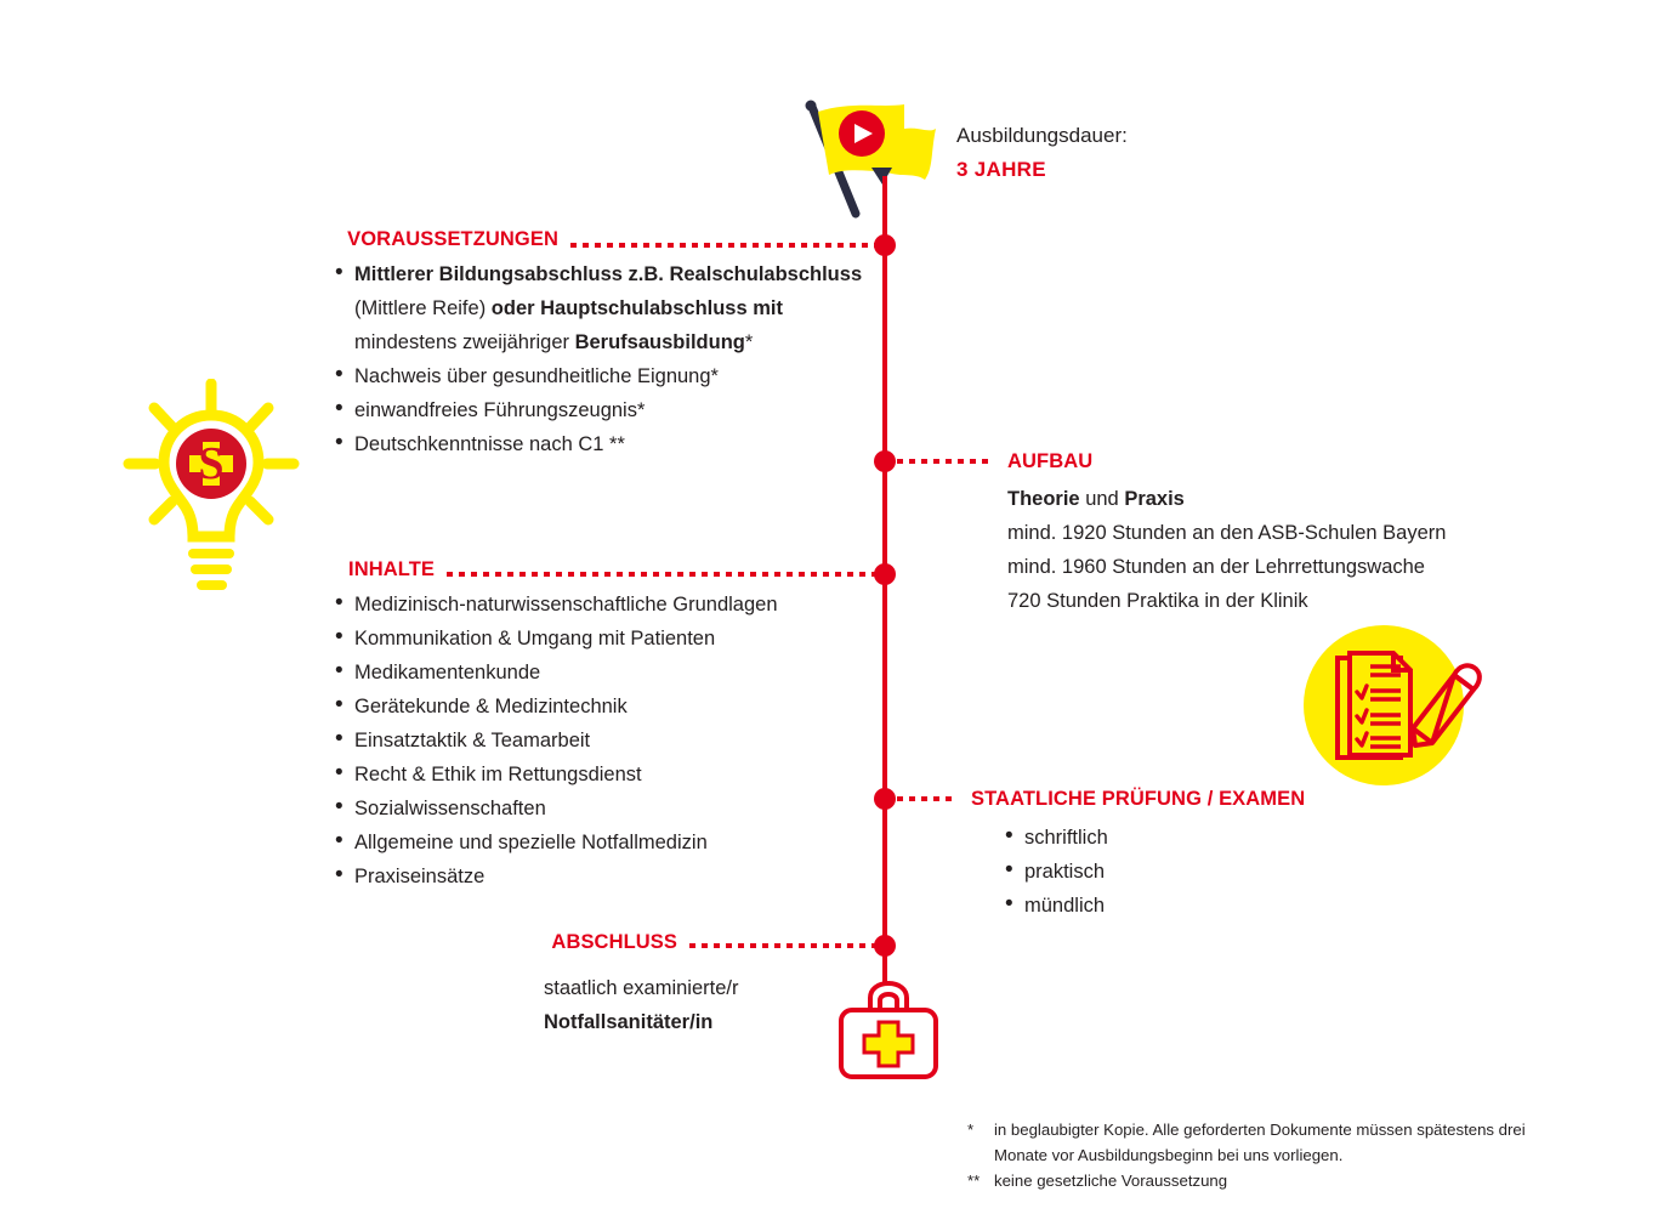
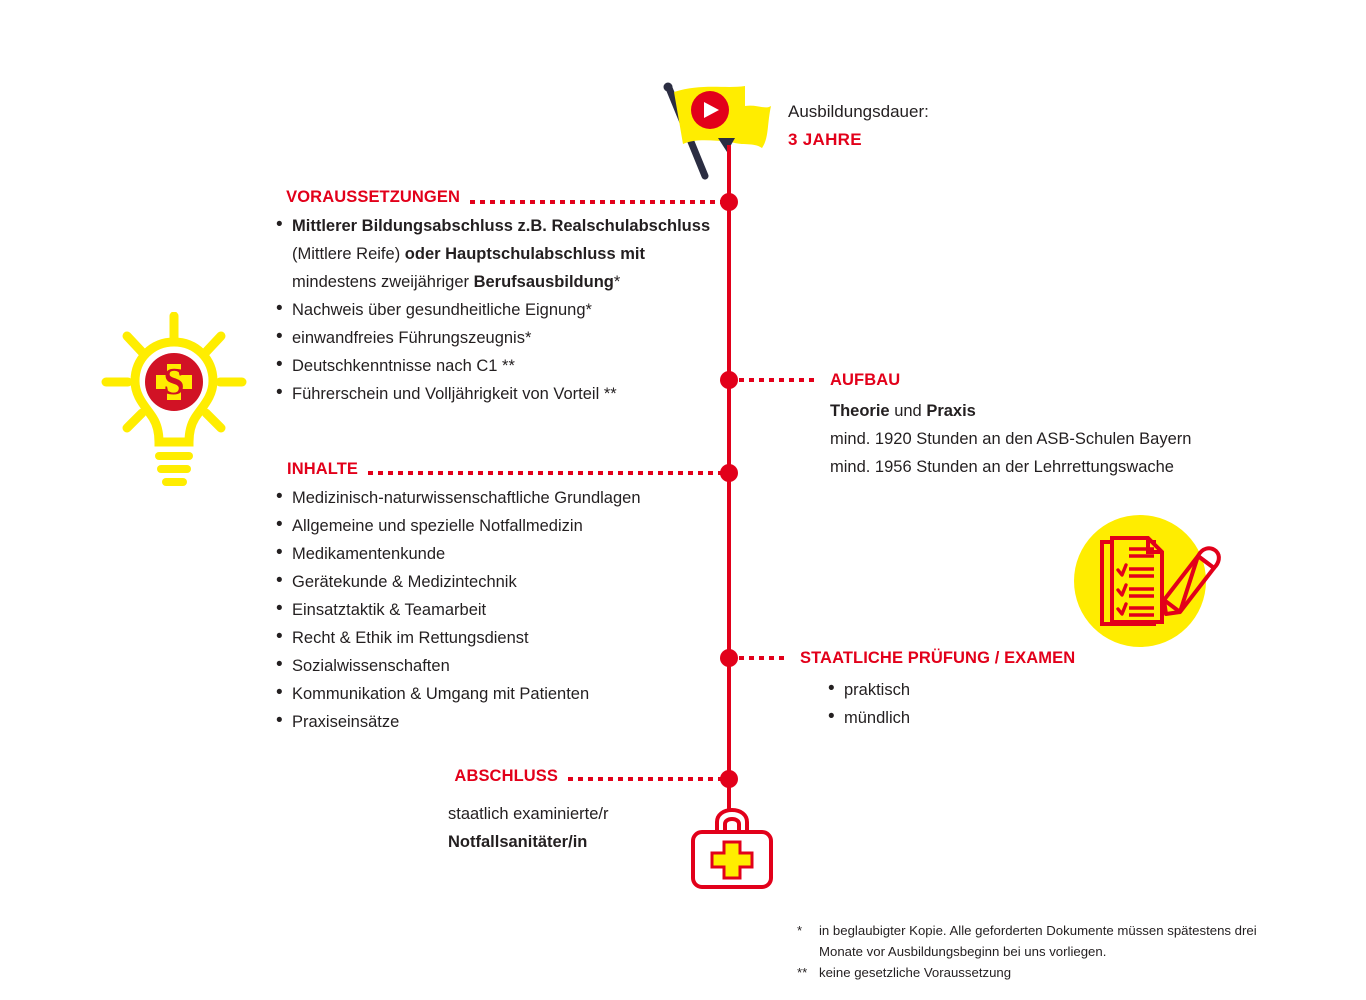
  Ausbildungsdauer:
  3 JAHRE
  S
  VORAUSSETZUNGEN
  Mittlerer Bildungsabschluss z.B. Realschulabschluss (Mittlere Reife) oder Hauptschulabschluss mit mindestens zweijähriger Berufsausbildung*
  Nachweis über gesundheitliche Eignung*
  einwandfreies Führungszeugnis*
  Deutschkenntnisse nach C1 **
+ Führerschein und Volljährigkeit von Vorteil **
  AUFBAU
  Theorie und Praxis
  mind. 1920 Stunden an den ASB-Schulen Bayern
- mind. 1960 Stunden an der Lehrrettungswache
+ mind. 1956 Stunden an der Lehrrettungswache
- 720 Stunden Praktika in der Klinik
  INHALTE
  Medizinisch-naturwissenschaftliche Grundlagen
- Kommunikation & Umgang mit Patienten
+ Allgemeine und spezielle Notfallmedizin
  Medikamentenkunde
  Gerätekunde & Medizintechnik
  Einsatztaktik & Teamarbeit
  Recht & Ethik im Rettungsdienst
  Sozialwissenschaften
- Allgemeine und spezielle Notfallmedizin
+ Kommunikation & Umgang mit Patienten
  Praxiseinsätze
  STAATLICHE PRÜFUNG / EXAMEN
- schriftlich
  praktisch
  mündlich
  ABSCHLUSS
  staatlich examinierte/r
  Notfallsanitäter/in
  *
  in beglaubigter Kopie. Alle geforderten Dokumente müssen spätestens drei Monate vor Ausbildungsbeginn bei uns vorliegen.
  **
  keine gesetzliche Voraussetzung
